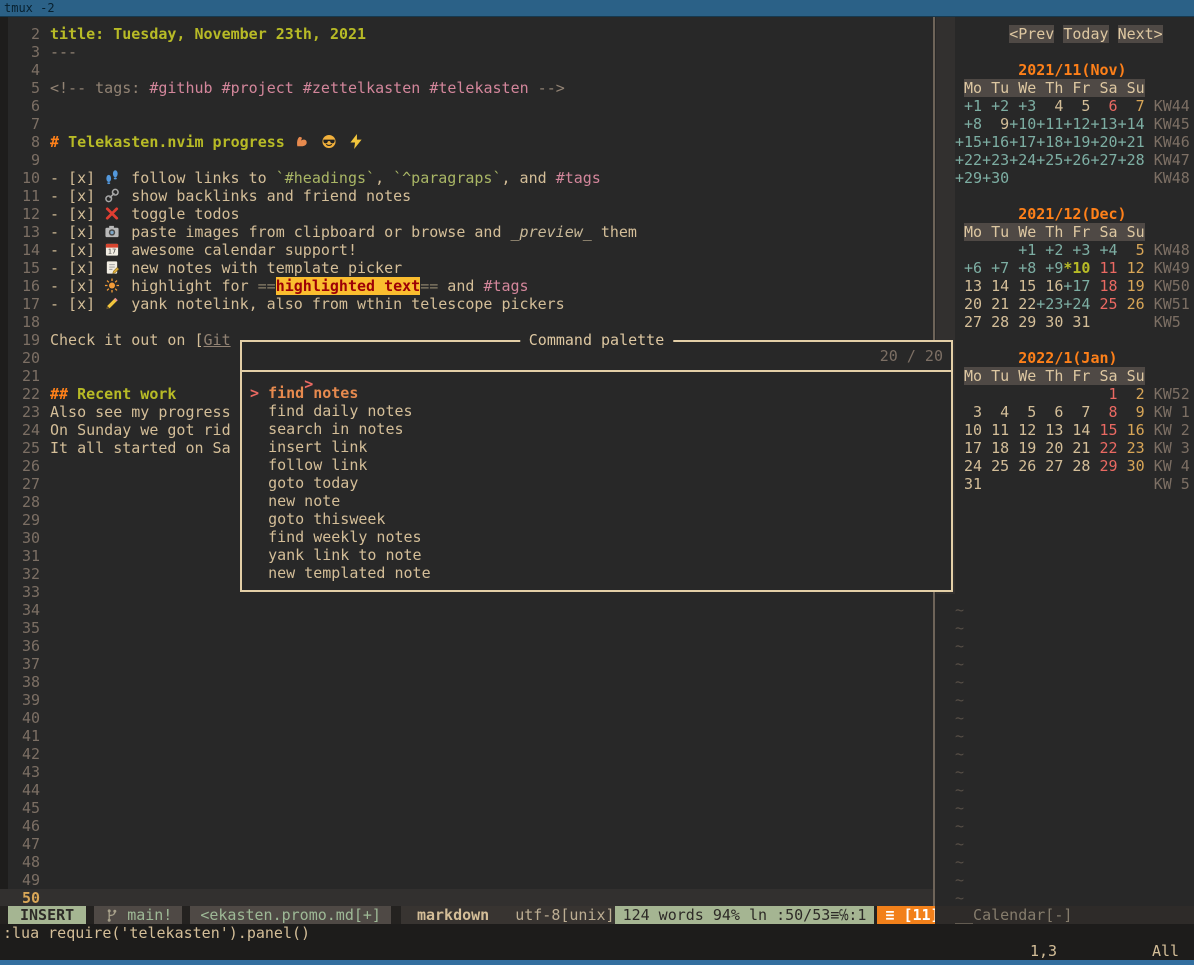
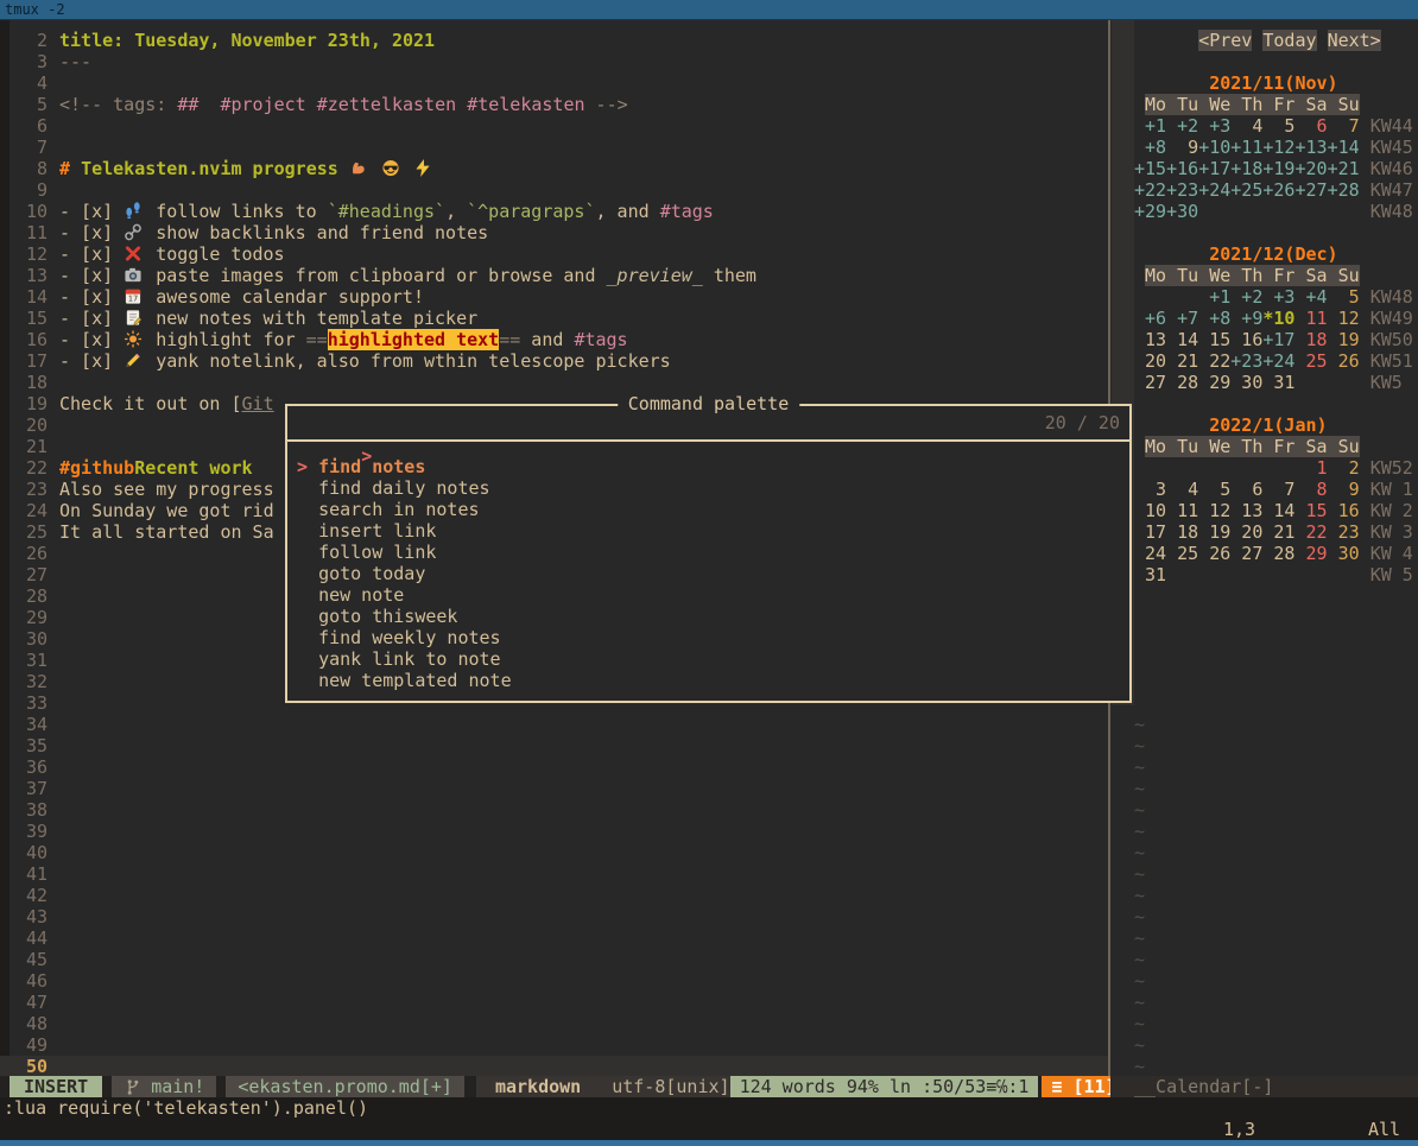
  tmux -2
  2 title: Tuesday, November 23th, 2021
  3 ---
  4
- 5 <!-- tags: #github #project #zettelkasten #telekasten -->
+ 5 <!-- tags: ## #project #zettelkasten #telekasten -->
  6
  7
  8 # Telekasten.nvim progress
  9
  10 - [x] follow links to `#headings`, `^paragraps`, and #tags
  11 - [x] show backlinks and friend notes
  12 - [x] toggle todos
  13 - [x] paste images from clipboard or browse and _preview_ them
  14 - [x]
  17
  awesome calendar support!
  15 - [x] new notes with template picker
  16 - [x] highlight for ==highlighted text== and #tags
  17 - [x] yank notelink, also from wthin telescope pickers
  18
  19 Check it out on [Git
  20
  21
- 22 ## Recent work
+ 22 #githubRecent work
  23 Also see my progress
  24 On Sunday we got rid
  25 It all started on Sa
  26
  27
  28
  29
  30
  31
  32
  33
  34
  35
  36
  37
  38
  39
  40
  41
  42
  43
  44
  45
  46
  47
  48
  49
  50
  <Prev Today Next>
  2021/11(Nov)
  Mo Tu We Th Fr Sa Su
  +1 +2 +3 4 5 6 7 KW44
  +8 9+10+11+12+13+14 KW45
  +15+16+17+18+19+20+21 KW46
  +22+23+24+25+26+27+28 KW47
  +29+30 KW48
  2021/12(Dec)
  Mo Tu We Th Fr Sa Su
  +1 +2 +3 +4 5 KW48
  +6 +7 +8 +9*10 11 12 KW49
  13 14 15 16+17 18 19 KW50
  20 21 22+23+24 25 26 KW51
  27 28 29 30 31 KW5
  2022/1(Jan)
  Mo Tu We Th Fr Sa Su
  1 2 KW52
  3 4 5 6 7 8 9 KW 1
  10 11 12 13 14 15 16 KW 2
  17 18 19 20 21 22 23 KW 3
  24 25 26 27 28 29 30 KW 4
  31 KW 5
  ~
  ~
  ~
  ~
  ~
  ~
  ~
  ~
  ~
  ~
  ~
  ~
  ~
  ~
  ~
  ~
  ~
  Command palette
  >
  20 / 20
  > find notes
  find daily notes
  search in notes
  insert link
  follow link
  goto today
  new note
  goto thisweek
  find weekly notes
  yank link to note
  new templated note
  INSERT
  main!
  <ekasten.promo.md[+]
  markdown
  utf-8[unix]
  124 words 94% ln :50/53≡℅:1
  __Calendar[-]
  :lua require('telekasten').panel()
  1,3
  All
